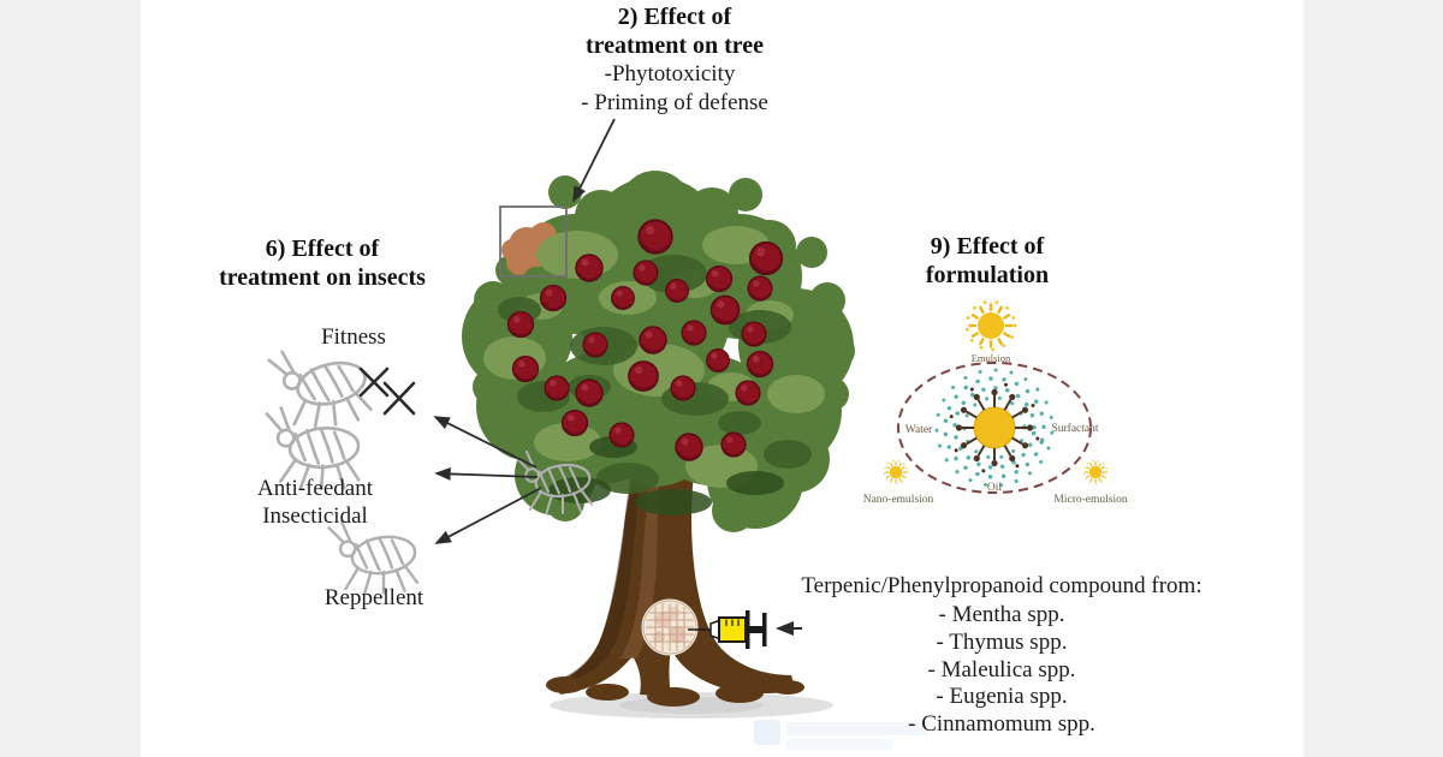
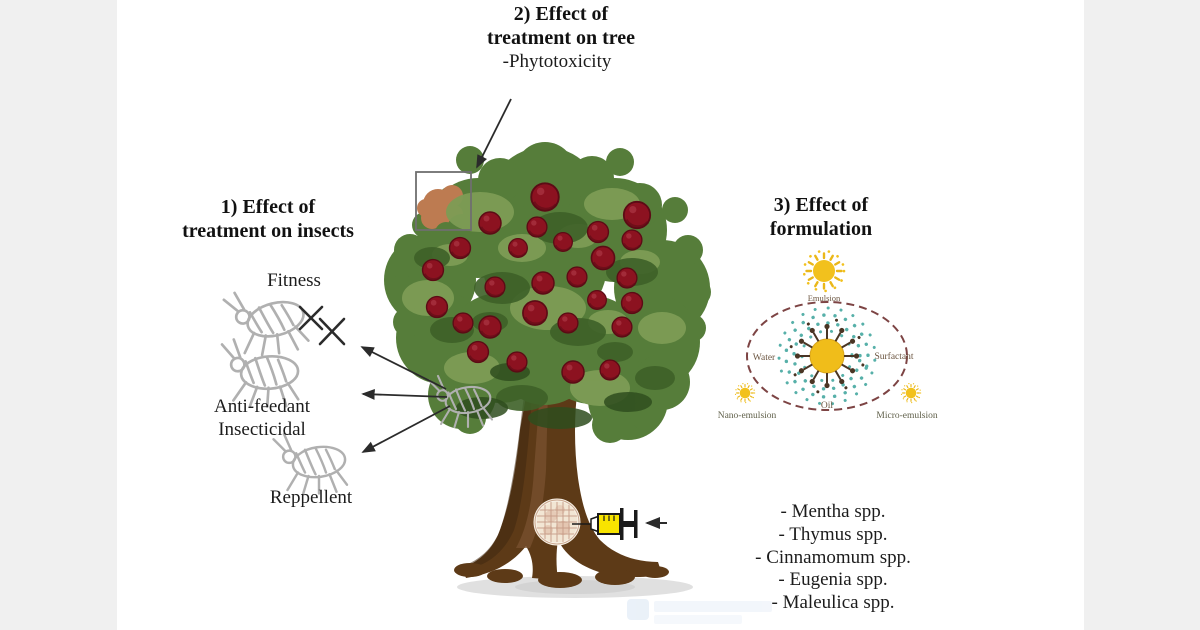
  Emulsion
  Water
  Surfactant
  Oil
  Nano-emulsion
  Micro-emulsion
  2) Effect of
  treatment on tree
  -Phytotoxicity
- - Priming of defense
- 6) Effect of
+ 1) Effect of
  treatment on insects
  Fitness
  Anti-feedant
  Insecticidal
  Reppellent
- 9) Effect of
+ 3) Effect of
  formulation
- Terpenic/Phenylpropanoid compound from:
  - Mentha spp.
  - Thymus spp.
- - Maleulica spp.
+ - Cinnamomum spp.
  - Eugenia spp.
- - Cinnamomum spp.
+ - Maleulica spp.
